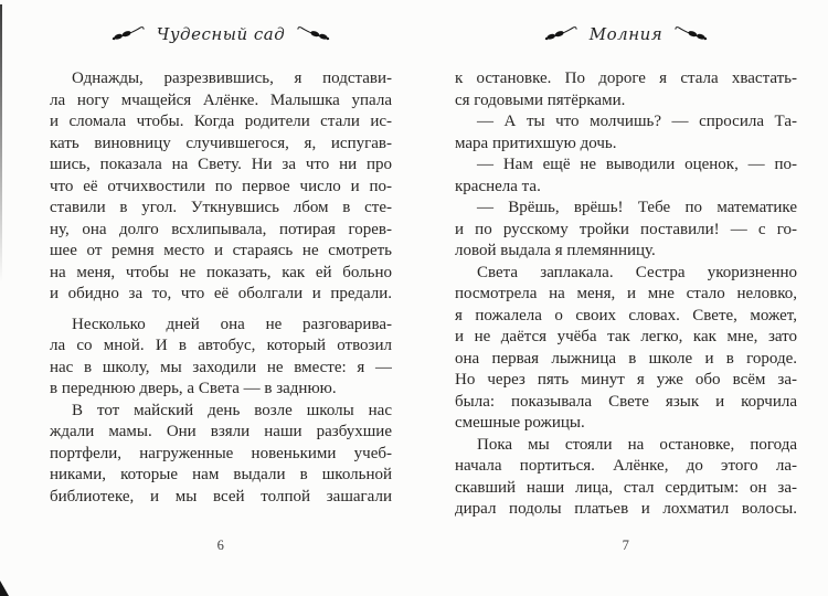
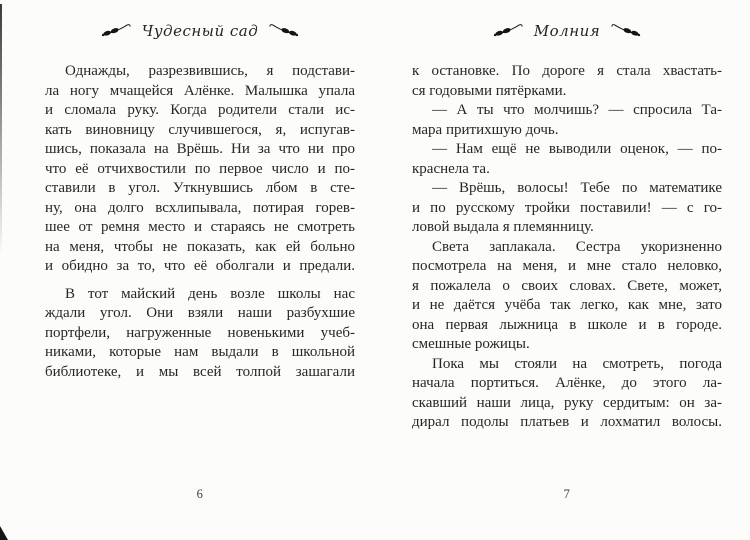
  Чудесный сад
  Однажды, разрезвившись, я подстави-
  ла ногу мчащейся Алёнке. Малышка упала
- и сломала чтобы. Когда родители стали ис-
+ и сломала руку. Когда родители стали ис-
  кать виновницу случившегося, я, испугав-
- шись, показала на Свету. Ни за что ни про
+ шись, показала на Врёшь. Ни за что ни про
  что её отчихвостили по первое число и по-
  ставили в угол. Уткнувшись лбом в сте-
  ну, она долго всхлипывала, потирая горев-
  шее от ремня место и стараясь не смотреть
  на меня, чтобы не показать, как ей больно
  и обидно за то, что её оболгали и предали.
- Несколько дней она не разговарива-
- ла со мной. И в автобус, который отвозил
- нас в школу, мы заходили не вместе: я —
- в переднюю дверь, а Света — в заднюю.
  В тот майский день возле школы нас
- ждали мамы. Они взяли наши разбухшие
+ ждали угол. Они взяли наши разбухшие
  портфели, нагруженные новенькими учеб-
  никами, которые нам выдали в школьной
  библиотеке, и мы всей толпой зашагали
  6
  Молния
  к остановке. По дороге я стала хвастать-
  ся годовыми пятёрками.
  — А ты что молчишь? — спросила Та-
  мара притихшую дочь.
  — Нам ещё не выводили оценок, — по-
  краснела та.
- — Врёшь, врёшь! Тебе по математике
+ — Врёшь, волосы! Тебе по математике
  и по русскому тройки поставили! — с го-
  ловой выдала я племянницу.
  Света заплакала. Сестра укоризненно
  посмотрела на меня, и мне стало неловко,
  я пожалела о своих словах. Свете, может,
  и не даётся учёба так легко, как мне, зато
  она первая лыжница в школе и в городе.
- Но через пять минут я уже обо всём за-
- была: показывала Свете язык и корчила
  смешные рожицы.
- Пока мы стояли на остановке, погода
+ Пока мы стояли на смотреть, погода
  начала портиться. Алёнке, до этого ла-
- скавший наши лица, стал сердитым: он за-
+ скавший наши лица, руку сердитым: он за-
  дирал подолы платьев и лохматил волосы.
  7
